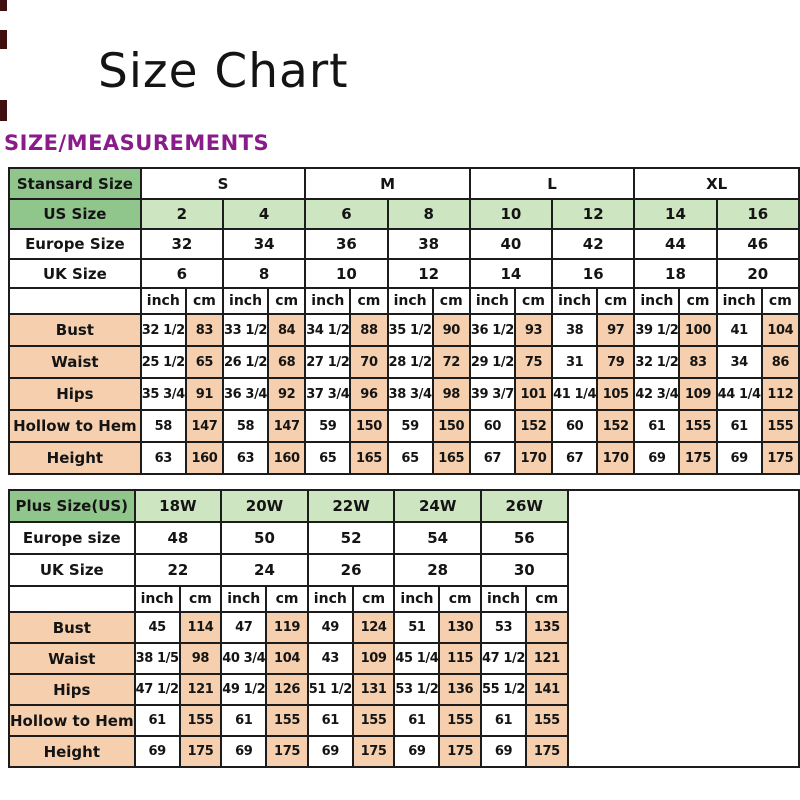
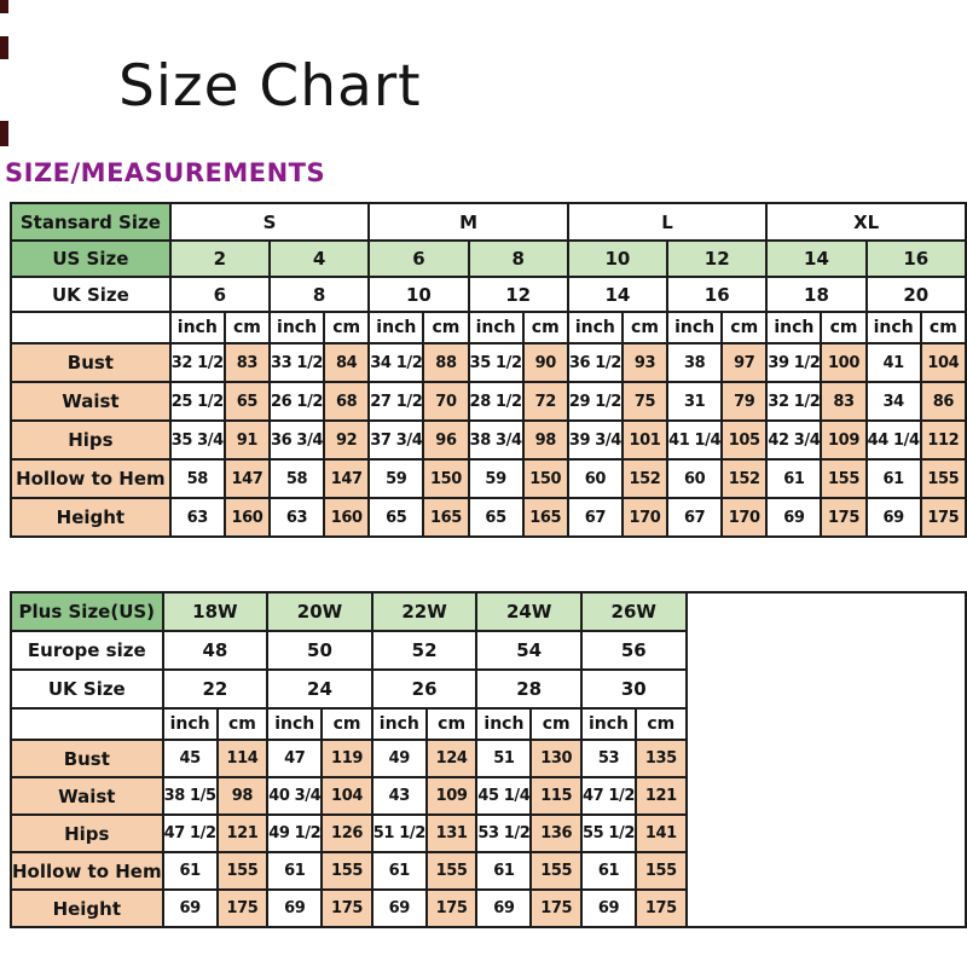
  Size Chart
  SIZE/MEASUREMENTS
  Stansard Size	S	M	L	XL
  US Size	2	4	6	8	10	12	14	16
- Europe Size	32	34	36	38	40	42	44	46
  UK Size	6	8	10	12	14	16	18	20
  	inch	cm	inch	cm	inch	cm	inch	cm	inch	cm	inch	cm	inch	cm	inch	cm
  Bust	32 1/2	83	33 1/2	84	34 1/2	88	35 1/2	90	36 1/2	93	38	97	39 1/2	100	41	104
  Waist	25 1/2	65	26 1/2	68	27 1/2	70	28 1/2	72	29 1/2	75	31	79	32 1/2	83	34	86
- Hips	35 3/4	91	36 3/4	92	37 3/4	96	38 3/4	98	39 3/7	101	41 1/4	105	42 3/4	109	44 1/4	112
+ Hips	35 3/4	91	36 3/4	92	37 3/4	96	38 3/4	98	39 3/4	101	41 1/4	105	42 3/4	109	44 1/4	112
  Hollow to Hem	58	147	58	147	59	150	59	150	60	152	60	152	61	155	61	155
  Height	63	160	63	160	65	165	65	165	67	170	67	170	69	175	69	175
  Plus Size(US)	18W	20W	22W	24W	26W
  Europe size	48	50	52	54	56
  UK Size	22	24	26	28	30
  	inch	cm	inch	cm	inch	cm	inch	cm	inch	cm
  Bust	45	114	47	119	49	124	51	130	53	135
  Waist	38 1/5	98	40 3/4	104	43	109	45 1/4	115	47 1/2	121
  Hips	47 1/2	121	49 1/2	126	51 1/2	131	53 1/2	136	55 1/2	141
  Hollow to Hem	61	155	61	155	61	155	61	155	61	155
  Height	69	175	69	175	69	175	69	175	69	175
